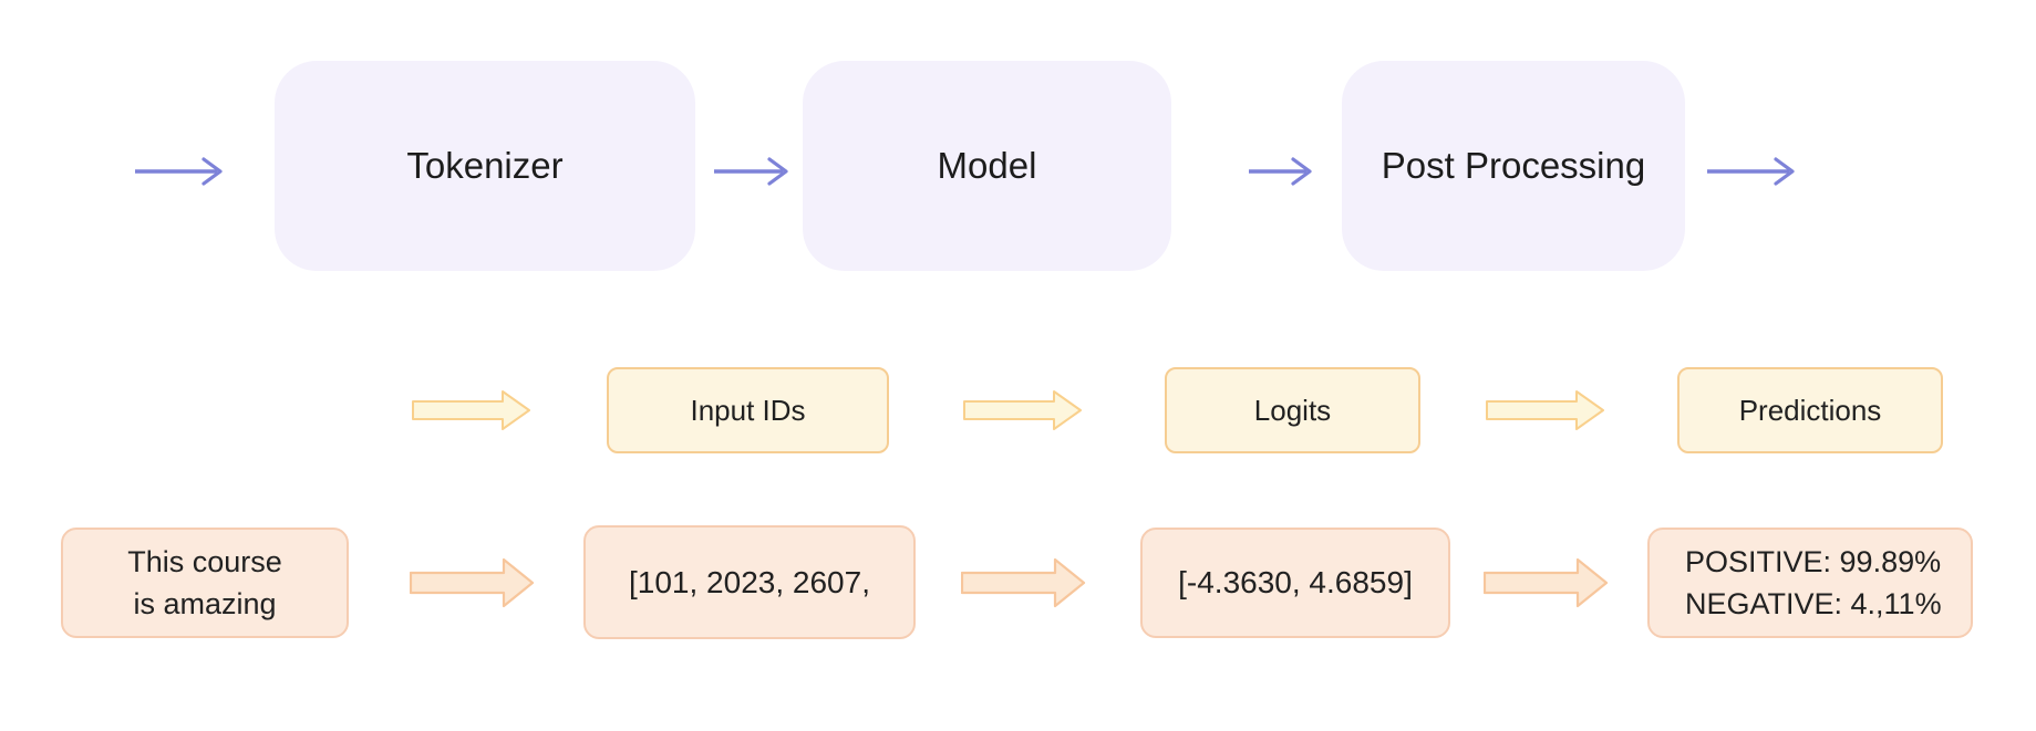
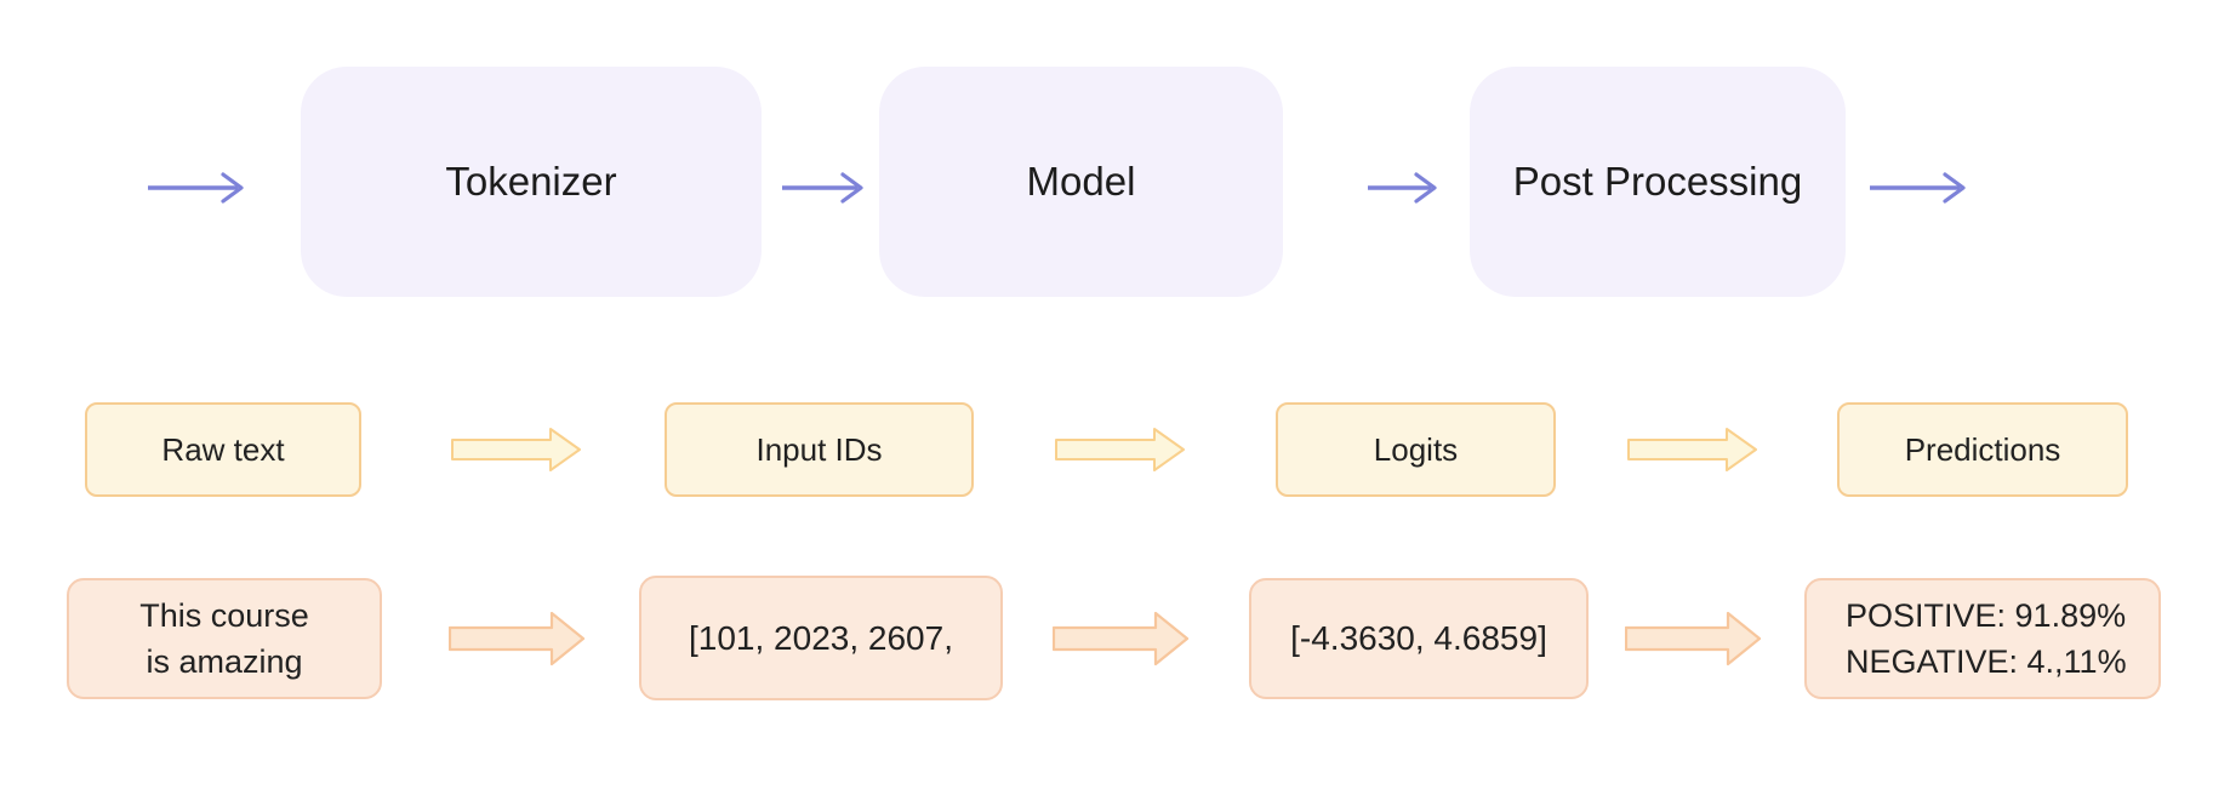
  Tokenizer
  Model
  Post Processing
+ Raw text
  Input IDs
  Logits
  Predictions
  This course
  is amazing
  [101, 2023, 2607,
  [-4.3630, 4.6859]
- POSITIVE: 99.89%
+ POSITIVE: 91.89%
  NEGATIVE: 4.,11%
